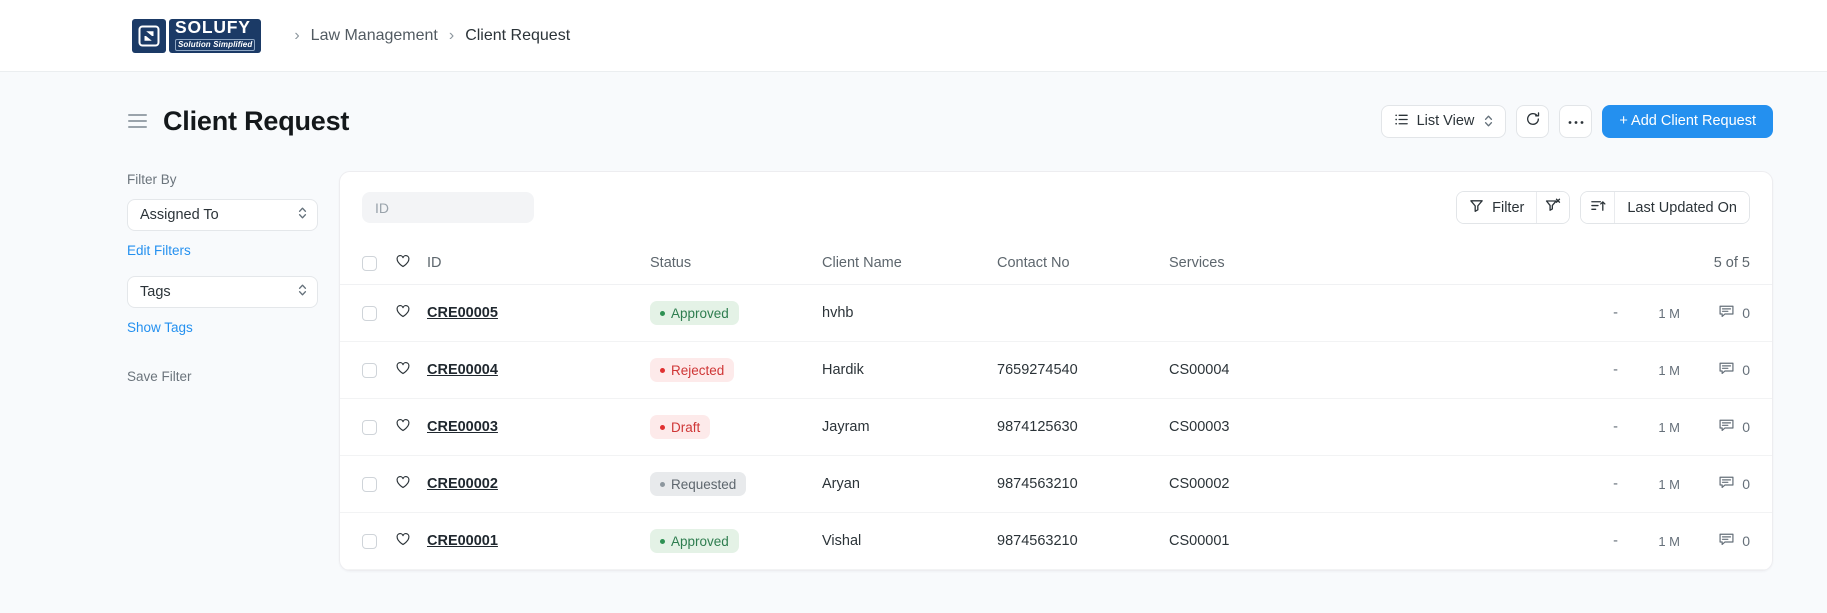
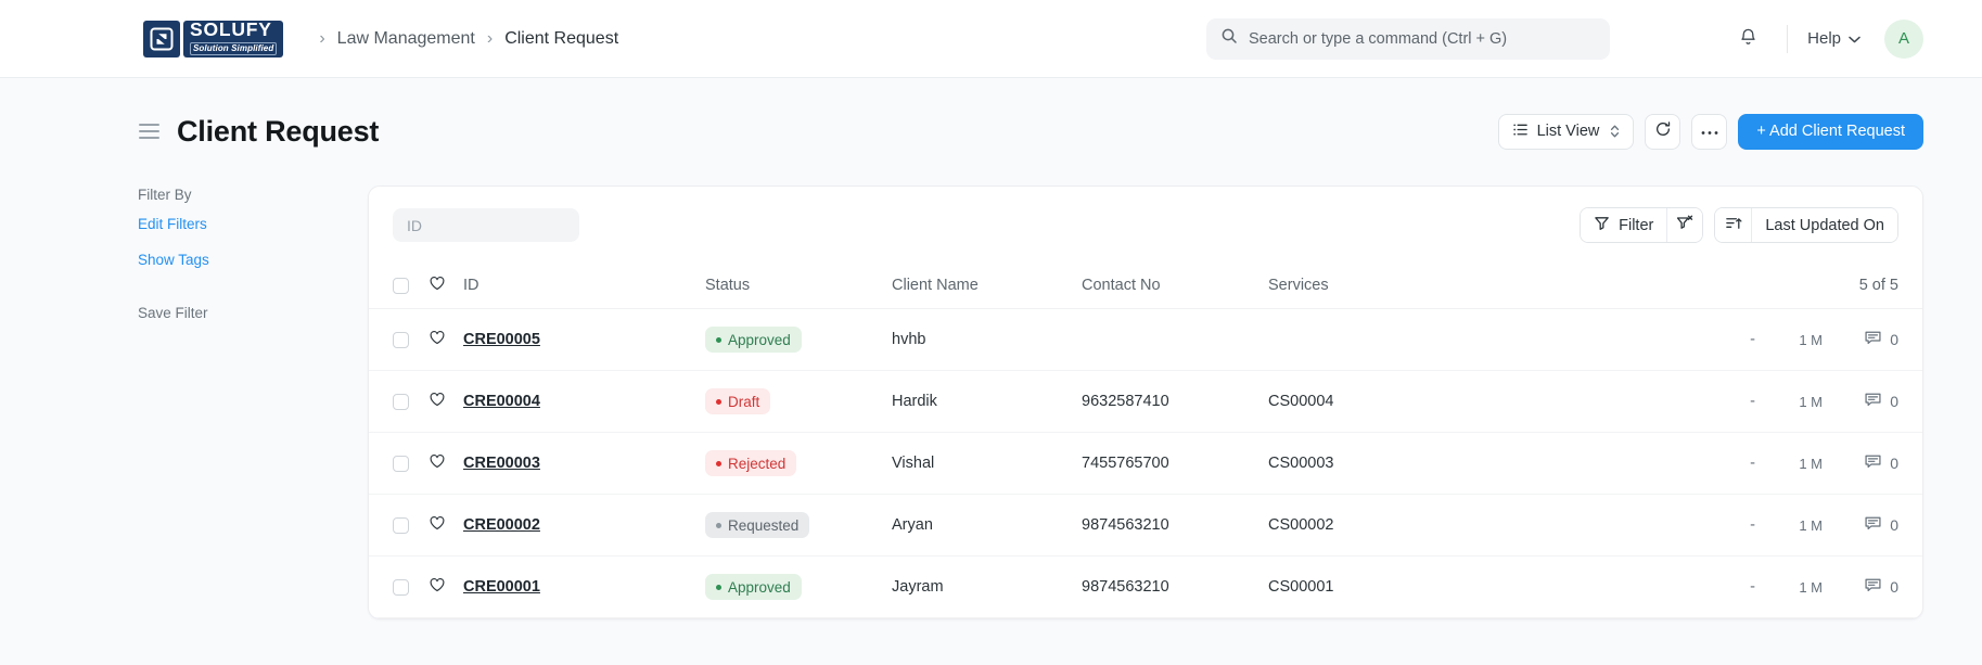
  SOLUFY
  Solution Simplified
  ›
  Law Management
  ›
  Client Request
+ Search or type a command (Ctrl + G)
+ Help
+ A
  Client Request
  List View
  + Add Client Request
  Filter By
- Assigned To
  Edit Filters
- Tags
  Show Tags
  Save Filter
  ID
  Filter
  Last Updated On
  ID
  Status
  Client Name
  Contact No
  Services
  5 of 5
  CRE00005
  Approved
  hvhb
  -
  1 M
  0
  CRE00004
- Rejected
+ Draft
  Hardik
- 7659274540
+ 9632587410
  CS00004
  -
  1 M
  0
  CRE00003
- Draft
+ Rejected
- Jayram
+ Vishal
- 9874125630
+ 7455765700
  CS00003
  -
  1 M
  0
  CRE00002
  Requested
  Aryan
  9874563210
  CS00002
  -
  1 M
  0
  CRE00001
  Approved
- Vishal
+ Jayram
  9874563210
  CS00001
  -
  1 M
  0
